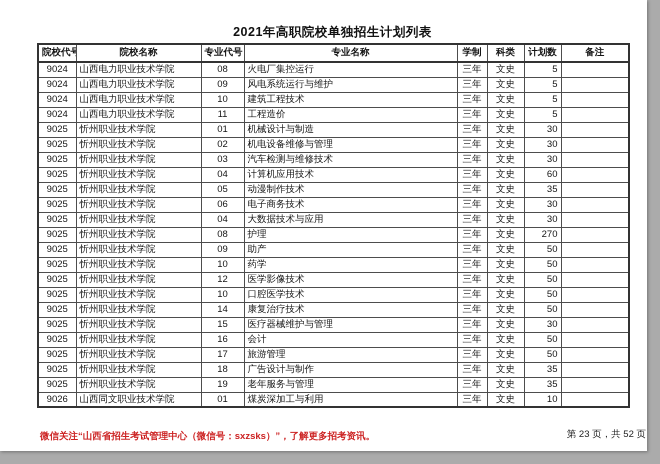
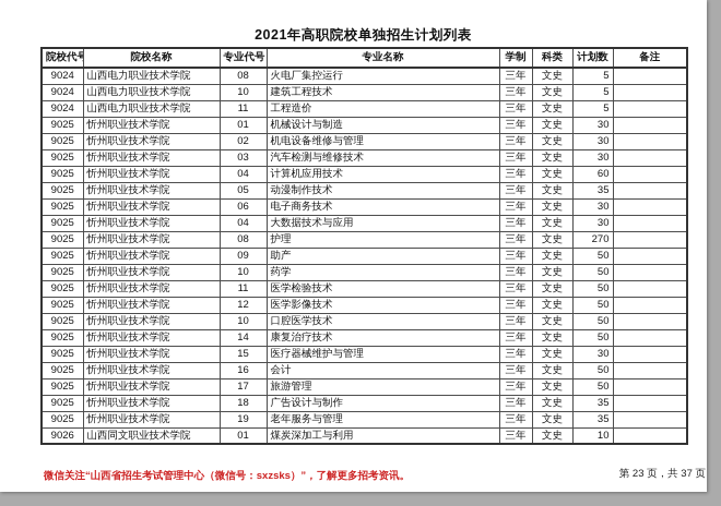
  2021年高职院校单独招生计划列表
  院校代号	院校名称	专业代号	专业名称	学制	科类	计划数	备注
  9024	山西电力职业技术学院	08	火电厂集控运行	三年	文史	5
- 9024	山西电力职业技术学院	09	风电系统运行与维护	三年	文史	5
  9024	山西电力职业技术学院	10	建筑工程技术	三年	文史	5
  9024	山西电力职业技术学院	11	工程造价	三年	文史	5
  9025	忻州职业技术学院	01	机械设计与制造	三年	文史	30
  9025	忻州职业技术学院	02	机电设备维修与管理	三年	文史	30
  9025	忻州职业技术学院	03	汽车检测与维修技术	三年	文史	30
  9025	忻州职业技术学院	04	计算机应用技术	三年	文史	60
  9025	忻州职业技术学院	05	动漫制作技术	三年	文史	35
  9025	忻州职业技术学院	06	电子商务技术	三年	文史	30
  9025	忻州职业技术学院	04	大数据技术与应用	三年	文史	30
  9025	忻州职业技术学院	08	护理	三年	文史	270
  9025	忻州职业技术学院	09	助产	三年	文史	50
  9025	忻州职业技术学院	10	药学	三年	文史	50
+ 9025	忻州职业技术学院	11	医学检验技术	三年	文史	50
  9025	忻州职业技术学院	12	医学影像技术	三年	文史	50
  9025	忻州职业技术学院	10	口腔医学技术	三年	文史	50
  9025	忻州职业技术学院	14	康复治疗技术	三年	文史	50
  9025	忻州职业技术学院	15	医疗器械维护与管理	三年	文史	30
  9025	忻州职业技术学院	16	会计	三年	文史	50
  9025	忻州职业技术学院	17	旅游管理	三年	文史	50
  9025	忻州职业技术学院	18	广告设计与制作	三年	文史	35
  9025	忻州职业技术学院	19	老年服务与管理	三年	文史	35
  9026	山西同文职业技术学院	01	煤炭深加工与利用	三年	文史	10
  微信关注“山西省招生考试管理中心（微信号：sxzsks）”，了解更多招考资讯。
- 第 23 页，共 52 页
+ 第 23 页，共 37 页
